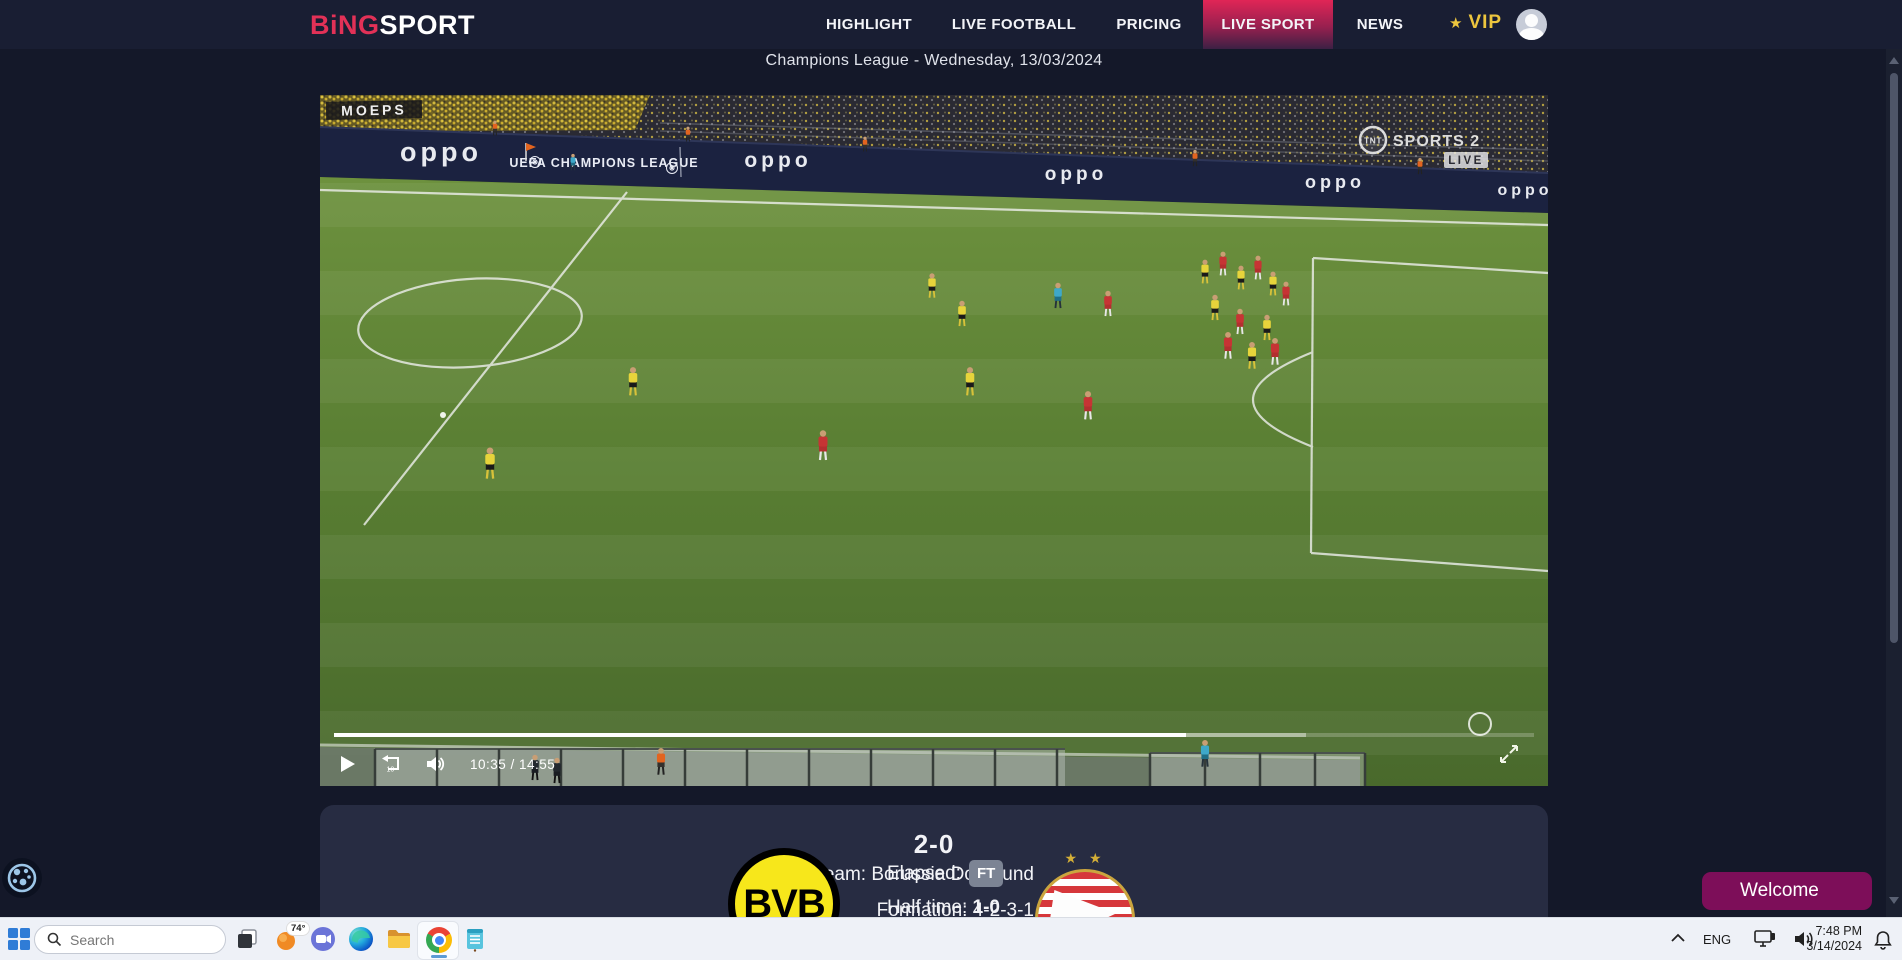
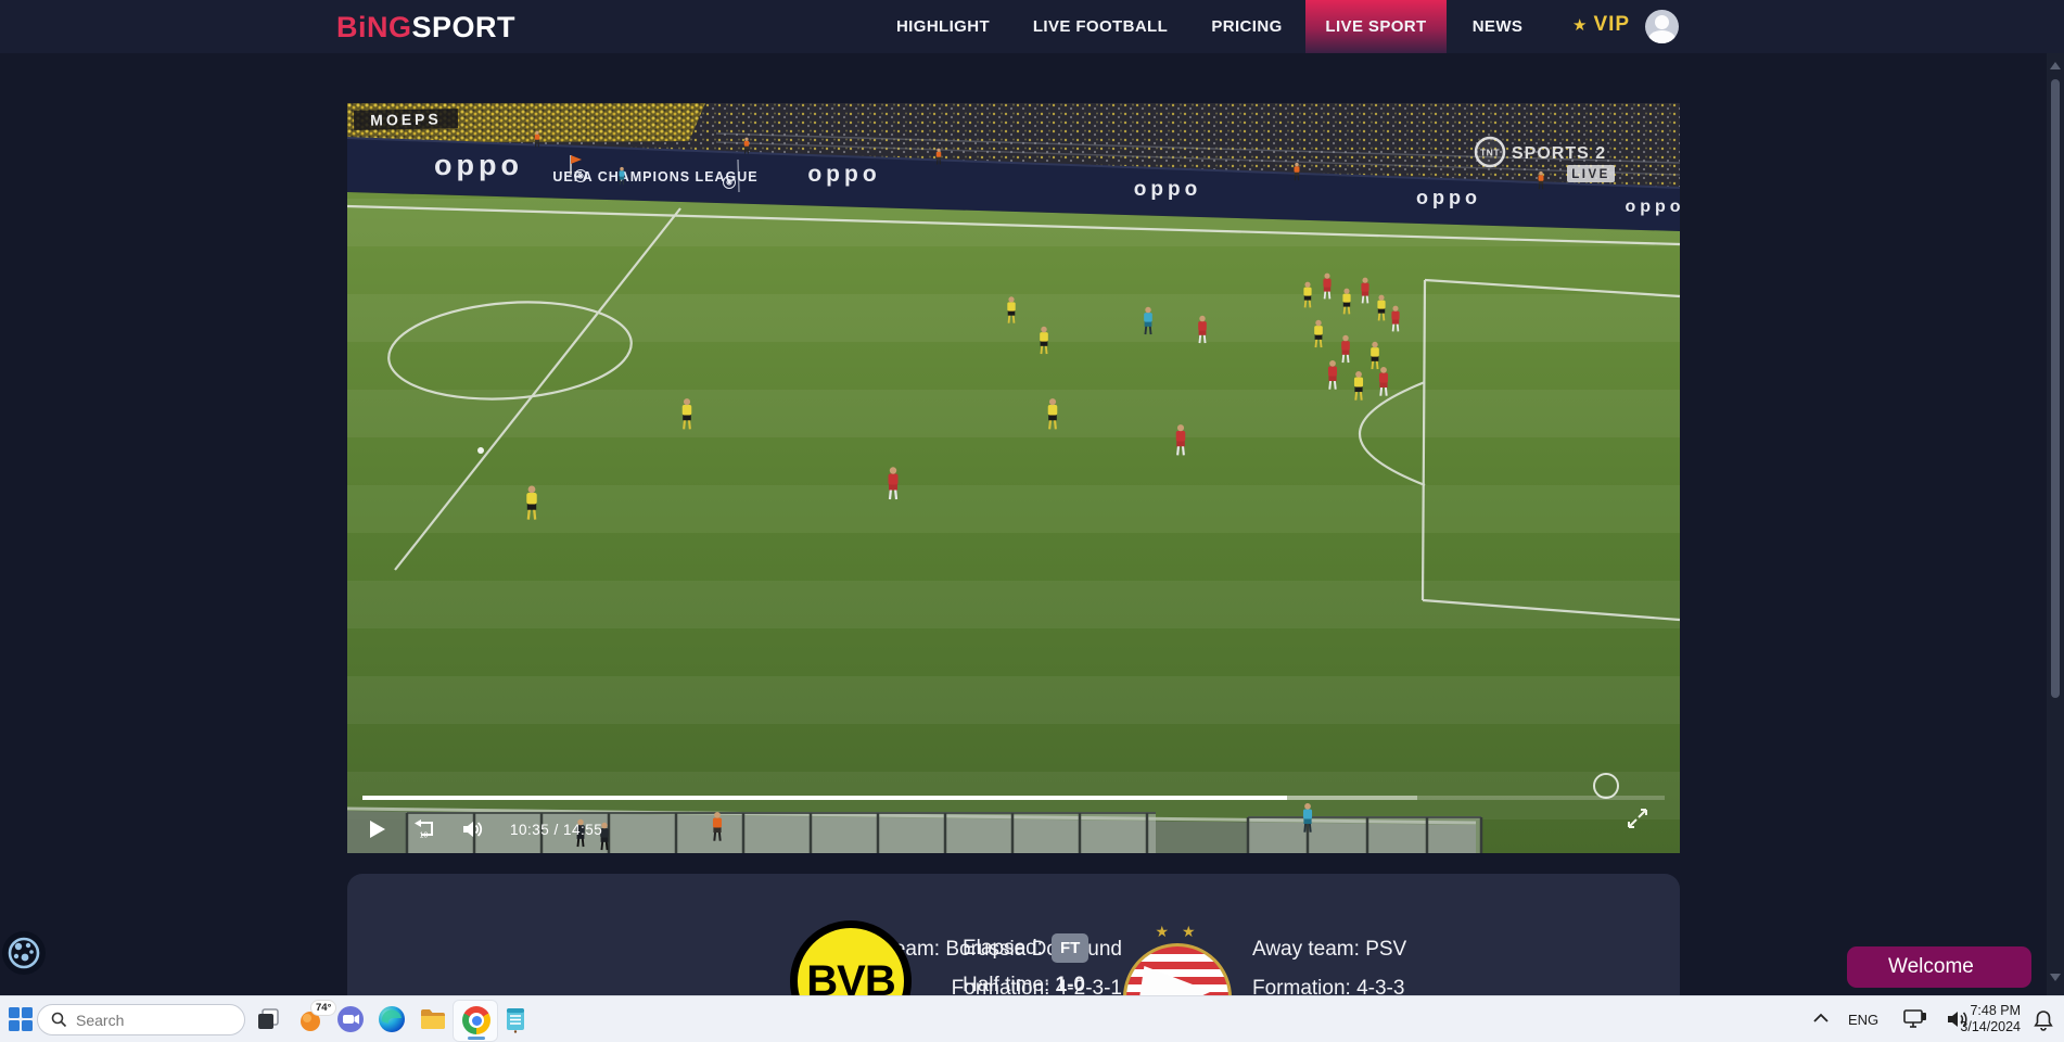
  BiNGSPORT
  HIGHLIGHT
  LIVE FOOTBALL
  PRICING
  LIVE SPORT
  NEWS
  ★
  VIP
- Champions League - Wednesday, 13/03/2024
  MOEPS
  oppo
  UEFA CHAMPIONS LEAUE
  oppo
  oppo
  oppo
  oppo
  TNT
  SPORTS 2
  LIVE
  10:35 / 14:55
- 2-0
  Formation: 4-2-3-1
  BVB
  Elapsed: FT
  Half time: 1-0
  ★ ★
+ Away team: PSV
+ Formation: 4-3-3
  Welcome
  Search
  74°
  ENG
  7:48 PM
  3/14/2024
